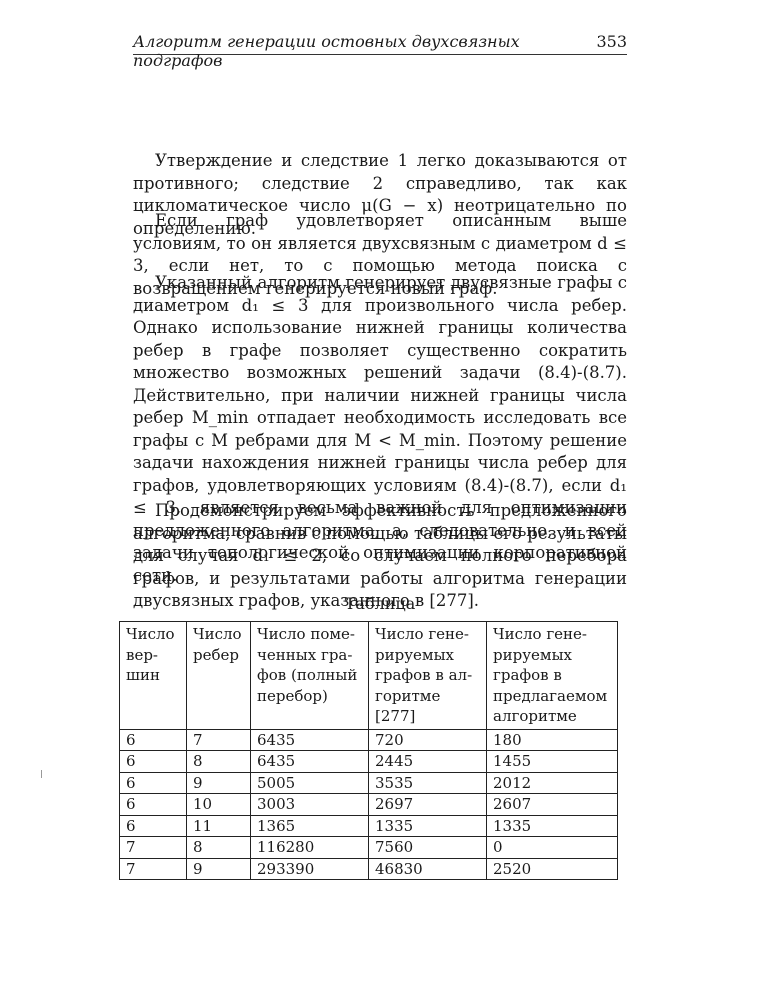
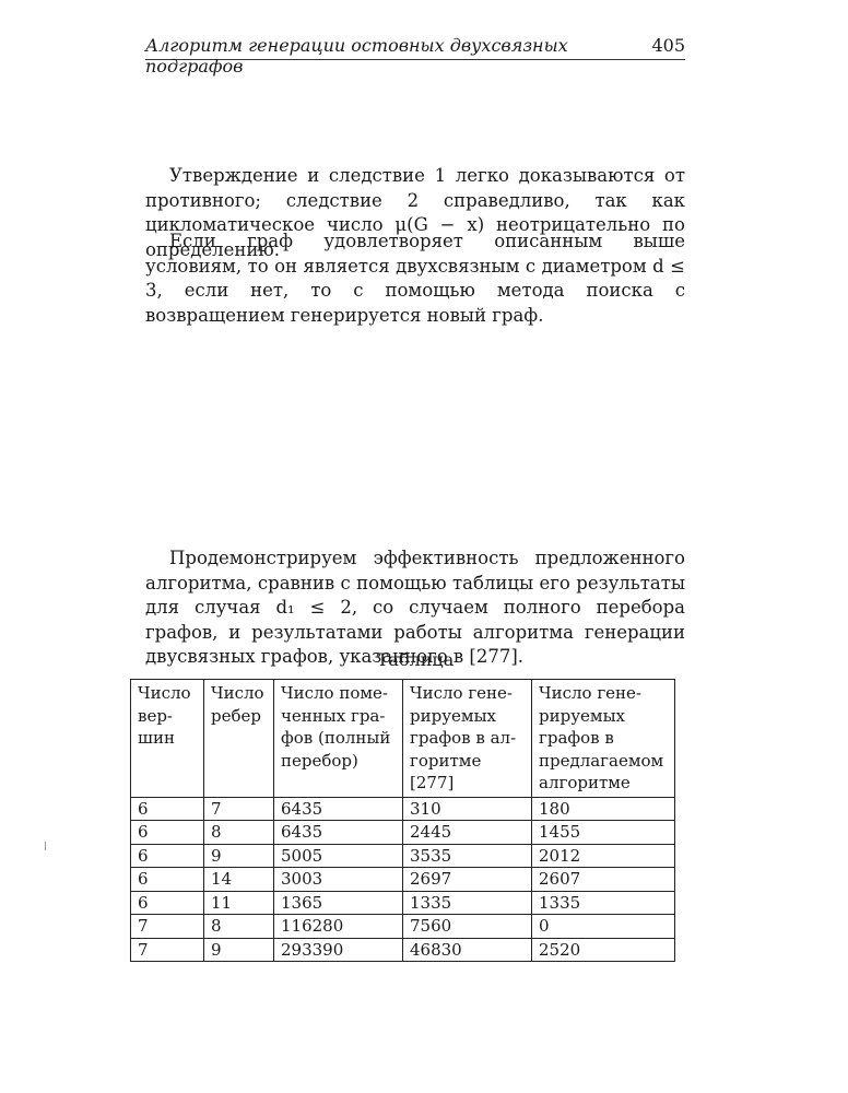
  Алгоритм генерации остовных двухсвязных подграфов
- 353
+ 405
  Утверждение и следствие 1 легко доказываются от противного; следствие 2 справедливо, так как цикломатическое число μ(G − x) неотрицательно по определению.
  Если граф удовлетворяет описанным выше условиям, то он является двухсвязным с диаметром d ≤ 3, если нет, то с помощью метода поиска с возвращением генерируется новый граф.
- Указанный алгоритм генерирует двусвязные графы с диаметром d₁ ≤ 3 для произвольного числа ребер. Однако использование нижней границы количества ребер в графе позволяет существенно сократить множество возможных решений задачи (8.4)-(8.7). Действительно, при наличии нижней границы числа ребер M_min отпадает необходимость исследовать все графы с M ребрами для M < M_min. Поэтому решение задачи нахождения нижней границы числа ребер для графов, удовлетворяющих условиям (8.4)-(8.7), если d₁ ≤ 3, является весьма важной для оптимизации предложенного алгоритма, а, следовательно, и всей задачи топологической оптимизации корпоративной сети.
  Продемонстрируем эффективность предложенного алгоритма, сравнив с помощью таблицы его результаты для случая d₁ ≤ 2, со случаем полного перебора графов, и результатами работы алгоритма генерации двусвязных графов, указанного в [277].
  Таблица
  Число вер-шин	Число ребер	Число поме-ченных гра-фов (полный перебор)	Число гене-рируемых графов в ал-горитме [277]	Число гене-рируемых графов в предлагаемом алгоритме
- 6	7	6435	720	180
+ 6	7	6435	310	180
  6	8	6435	2445	1455
  6	9	5005	3535	2012
- 6	10	3003	2697	2607
+ 6	14	3003	2697	2607
  6	11	1365	1335	1335
  7	8	116280	7560	0
  7	9	293390	46830	2520
